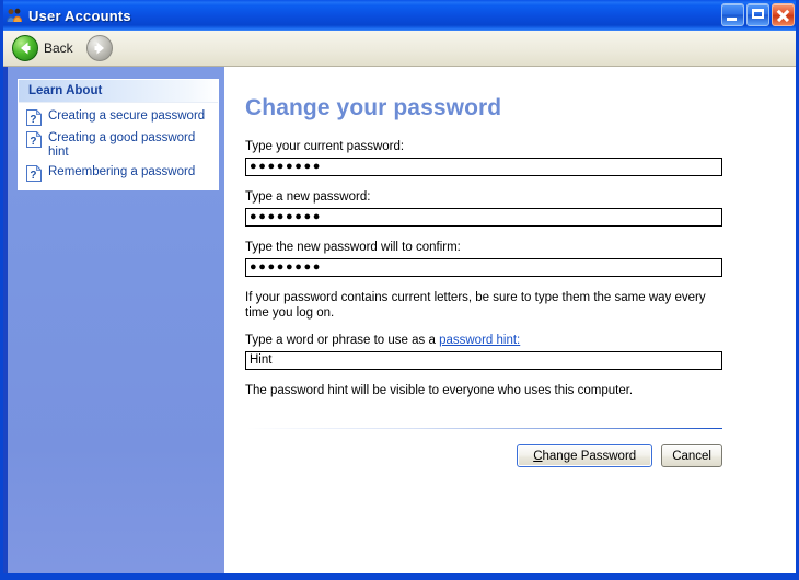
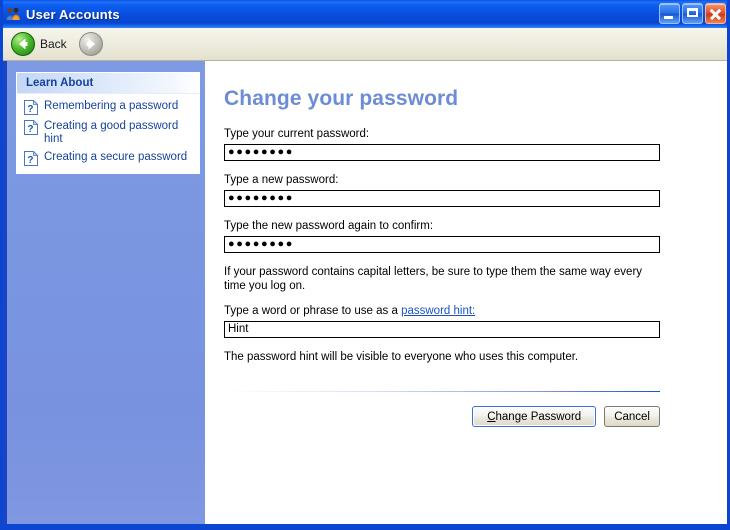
  User Accounts
  Back
  Learn About
  ?
- Creating a secure password
+ Remembering a password
  ?
  Creating a good password hint
  ?
- Remembering a password
+ Creating a secure password
  Change your password
  Type your current password:
  ●●●●●●●●
  Type a new password:
  ●●●●●●●●
- Type the new password will to confirm:
+ Type the new password again to confirm:
  ●●●●●●●●
- If your password contains current letters, be sure to type them the same way every time you log on.
+ If your password contains capital letters, be sure to type them the same way every time you log on.
  Type a word or phrase to use as a password hint:
  Hint
  The password hint will be visible to everyone who uses this computer.
  C
  hange Password
  Cancel
